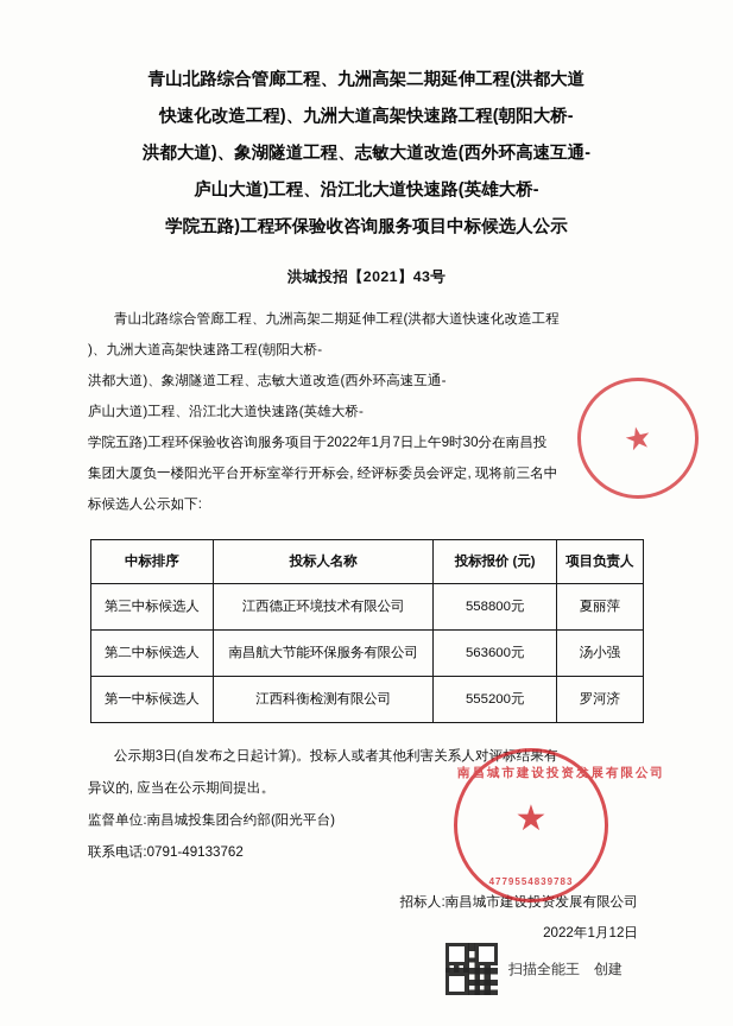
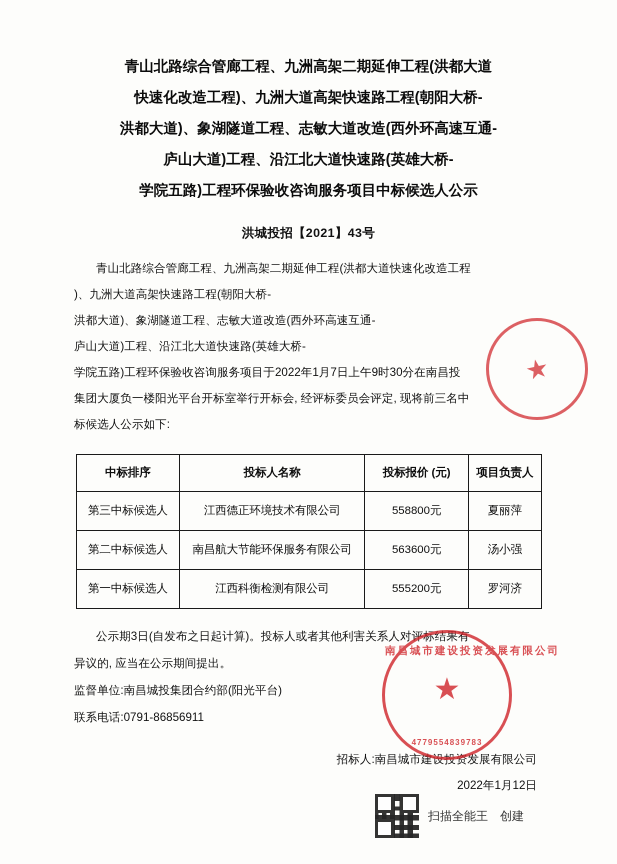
  青山北路综合管廊工程、九洲高架二期延伸工程(洪都大道
  快速化改造工程)、九洲大道高架快速路工程(朝阳大桥-
  洪都大道)、象湖隧道工程、志敏大道改造(西外环高速互通-
  庐山大道)工程、沿江北大道快速路(英雄大桥-
  学院五路)工程环保验收咨询服务项目中标候选人公示
  洪城投招【2021】43号
  青山北路综合管廊工程、九洲高架二期延伸工程(洪都大道快速化改造工程
  )、九洲大道高架快速路工程(朝阳大桥-
  洪都大道)、象湖隧道工程、志敏大道改造(西外环高速互通-
  庐山大道)工程、沿江北大道快速路(英雄大桥-
  学院五路)工程环保验收咨询服务项目于2022年1月7日上午9时30分在南昌投
  集团大厦负一楼阳光平台开标室举行开标会, 经评标委员会评定, 现将前三名中
  标候选人公示如下:
  中标排序	投标人名称	投标报价 (元)	项目负责人
  第三中标候选人	江西德正环境技术有限公司	558800元	夏丽萍
  第二中标候选人	南昌航大节能环保服务有限公司	563600元	汤小强
  第一中标候选人	江西科衡检测有限公司	555200元	罗河济
  公示期3日(自发布之日起计算)。投标人或者其他利害关系人对评标结果有
  异议的, 应当在公示期间提出。
  监督单位:南昌城投集团合约部(阳光平台)
- 联系电话:0791-49133762
+ 联系电话:0791-86856911
  招标人:南昌城市建设投资发展有限公司
  2022年1月12日
  南昌城市建设投资发展有限公司
  ★
  4779554839783
  扫描全能王 创建
